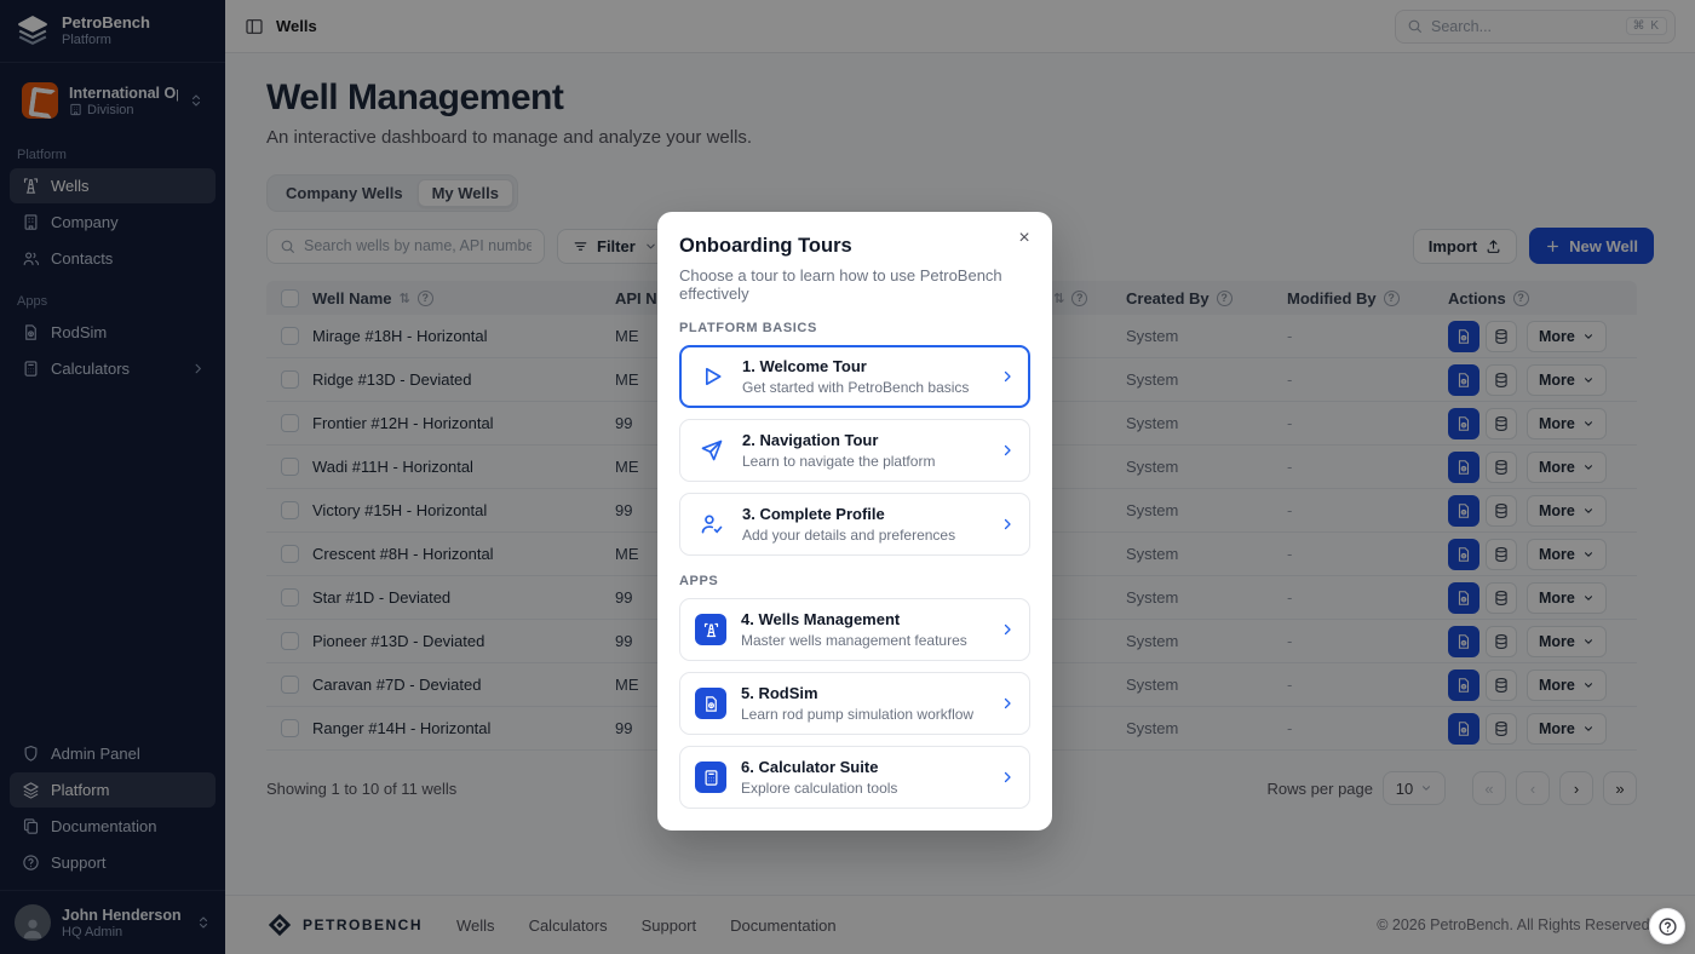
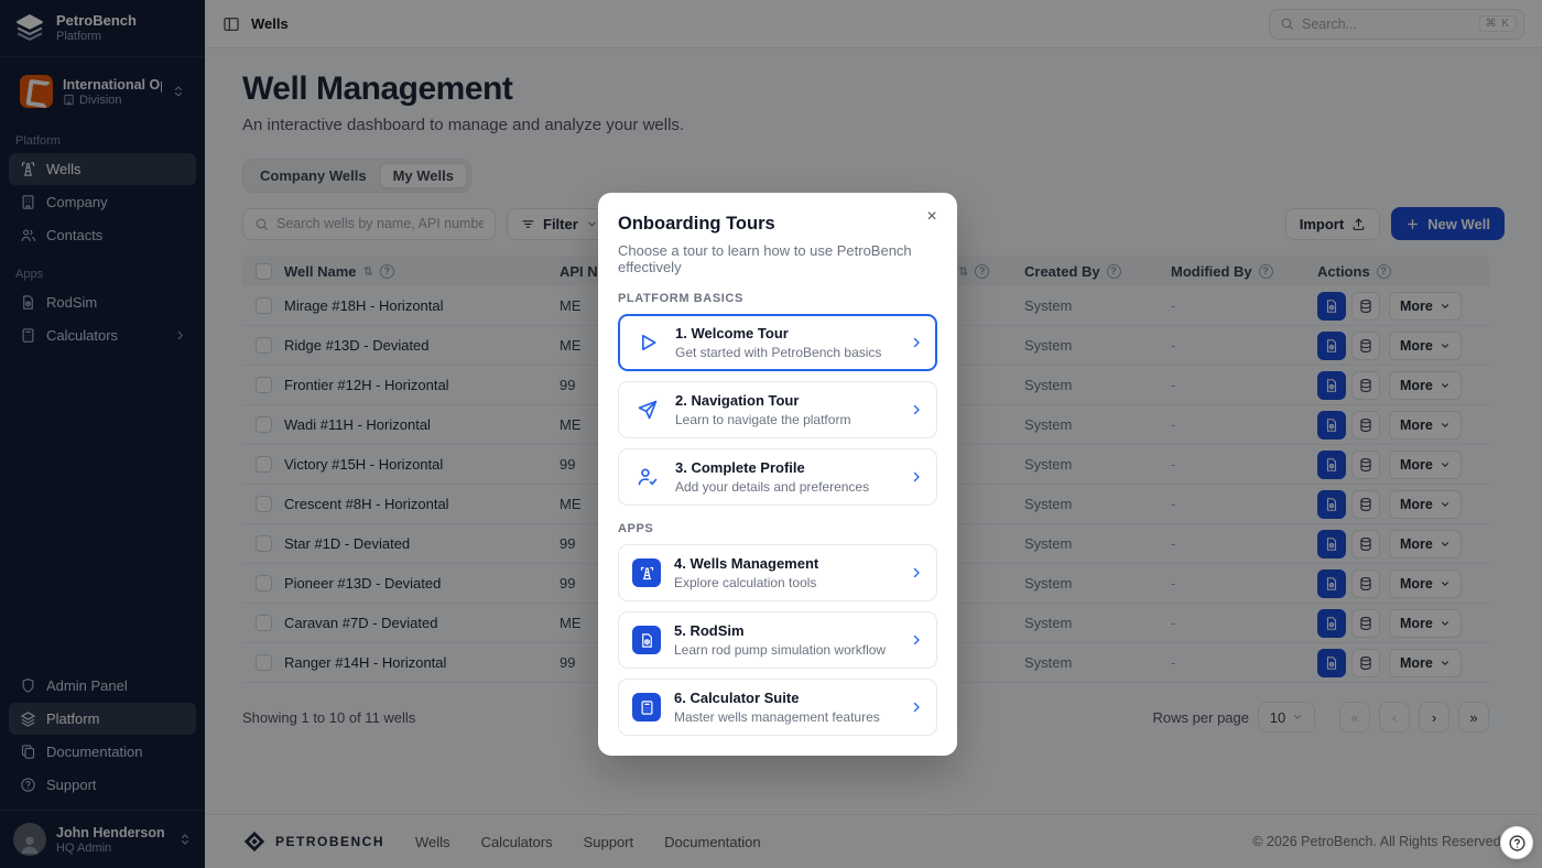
  PetroBench
  Platform
  Division
  Platform
  Wells
  Company
  Contacts
  Apps
  RodSim
  Calculators
  Admin Panel
  Platform
  Documentation
  Support
  John Henderson
  HQ Admin
  Wells
  Search...
  ⌘ K
  Well Management
  An interactive dashboard to manage and analyze your wells.
  Company Wells
  My Wells
  Search wells by name, API numbe
  Filter
  Import
  New Well
  Well Name
  ⇅
  ?
  ⇅
  ?
  Created By
  ?
  Modified By
  ?
  Actions
  ?
  Mirage #18H - Horizontal
  ME
  System
  -
  More
  Ridge #13D - Deviated
  ME
  System
  -
  More
  Frontier #12H - Horizontal
  99
  System
  -
  More
  Wadi #11H - Horizontal
  ME
  System
  -
  More
  Victory #15H - Horizontal
  99
  System
  -
  More
  Crescent #8H - Horizontal
  ME
  System
  -
  More
  Star #1D - Deviated
  99
  System
  -
  More
  Pioneer #13D - Deviated
  99
  System
  -
  More
  Caravan #7D - Deviated
  ME
  System
  -
  More
  Ranger #14H - Horizontal
  99
  System
  -
  More
  Showing 1 to 10 of 11 wells
  Rows per page
  10
  «
  ‹
  ›
  »
  PETROBENCH
  Wells
  Calculators
  Support
  Documentation
  © 2026 PetroBench. All Rights Reserved
  ×
  Onboarding Tours
  Choose a tour to learn how to use PetroBench effectively
  PLATFORM BASICS
  1. Welcome Tour
  Get started with PetroBench basics
  2. Navigation Tour
  Learn to navigate the platform
  3. Complete Profile
  Add your details and preferences
  APPS
  4. Wells Management
- Master wells management features
+ Explore calculation tools
  5. RodSim
  Learn rod pump simulation workflow
  6. Calculator Suite
- Explore calculation tools
+ Master wells management features
